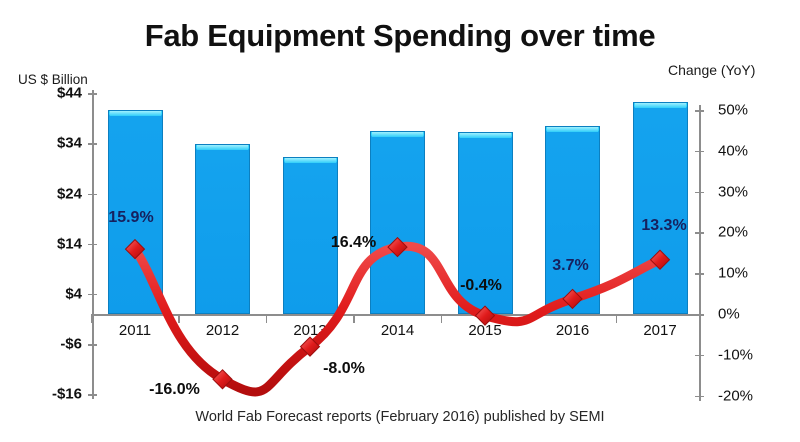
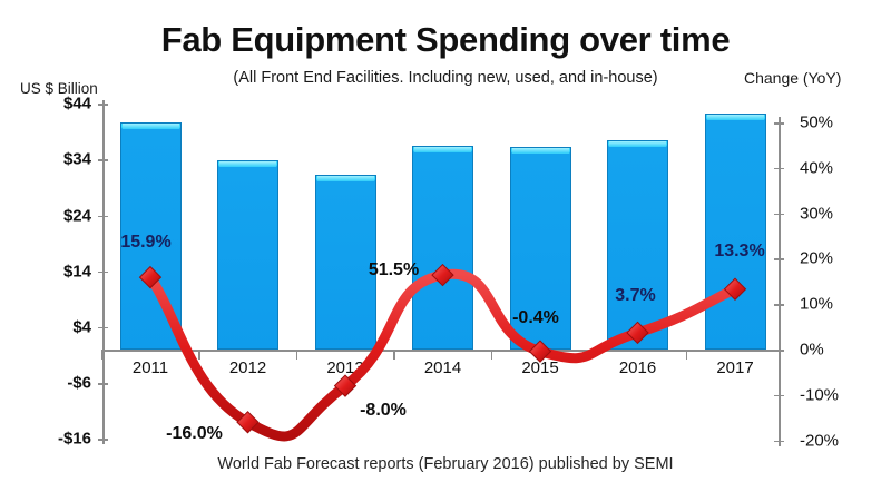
  Fab Equipment Spending over time
+ (All Front End Facilities. Including new, used, and in-house)
  US $ Billion
  Change (YoY)
  $44
  $34
  $24
  $14
  $4
  -$6
  -$16
  50%
  40%
  30%
  20%
  10%
  0%
  -10%
  -20%
  2011
  2012
  201
  2014
  2015
  2016
  2017
  15.9%
  -16.0%
  -8.0%
- 16.4%
+ 51.5%
  -0.4%
  3.7%
  13.3%
  World Fab Forecast reports (February 2016) published by SEMI
